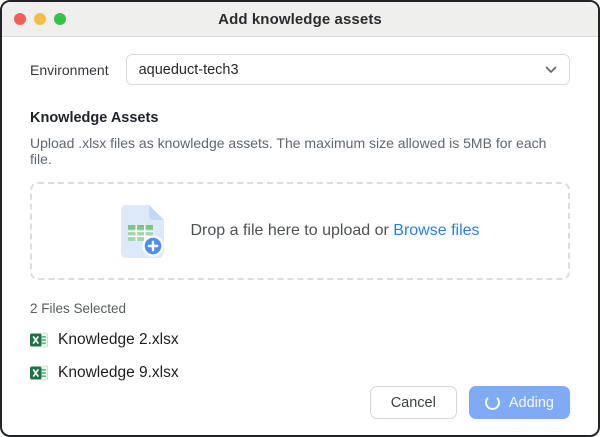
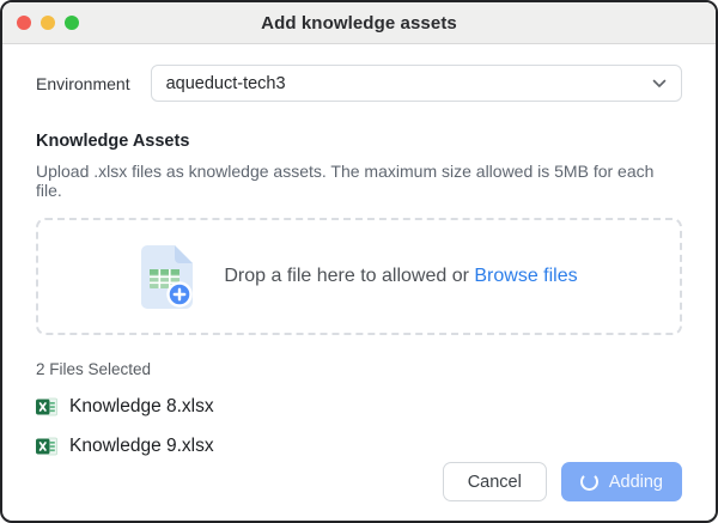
  Add knowledge assets
  Environment
  aqueduct-tech3
  Knowledge Assets
  Upload .xlsx files as knowledge assets. The maximum size allowed is 5MB for each file.
- Drop a file here to upload or Browse files
+ Drop a file here to allowed or Browse files
  2 Files Selected
- Knowledge 2.xlsx
+ Knowledge 8.xlsx
  Knowledge 9.xlsx
  Cancel
  Adding
